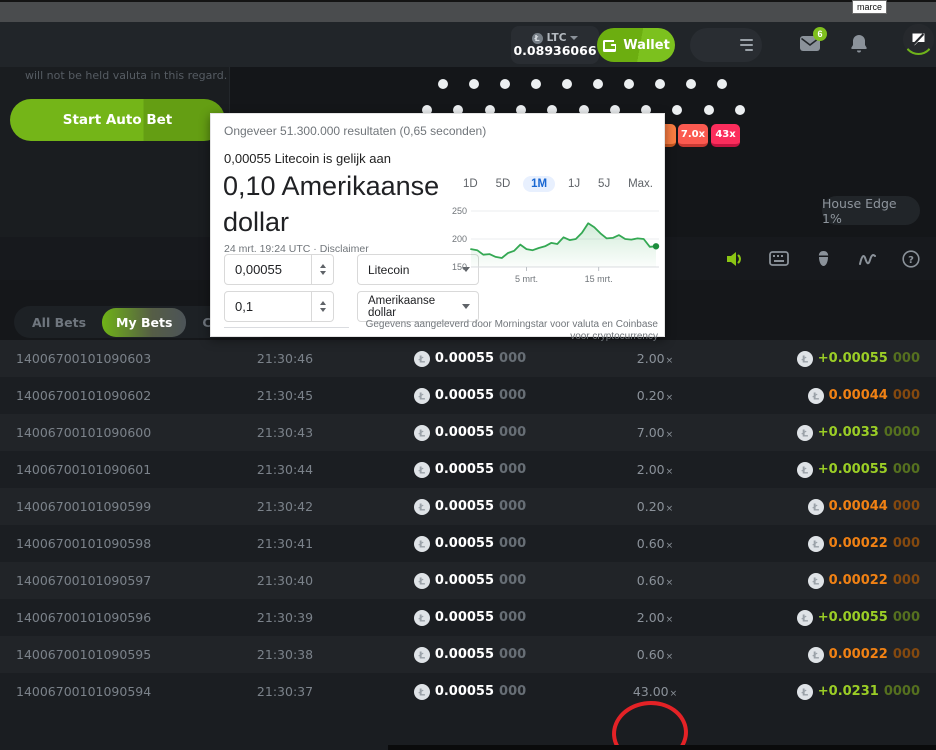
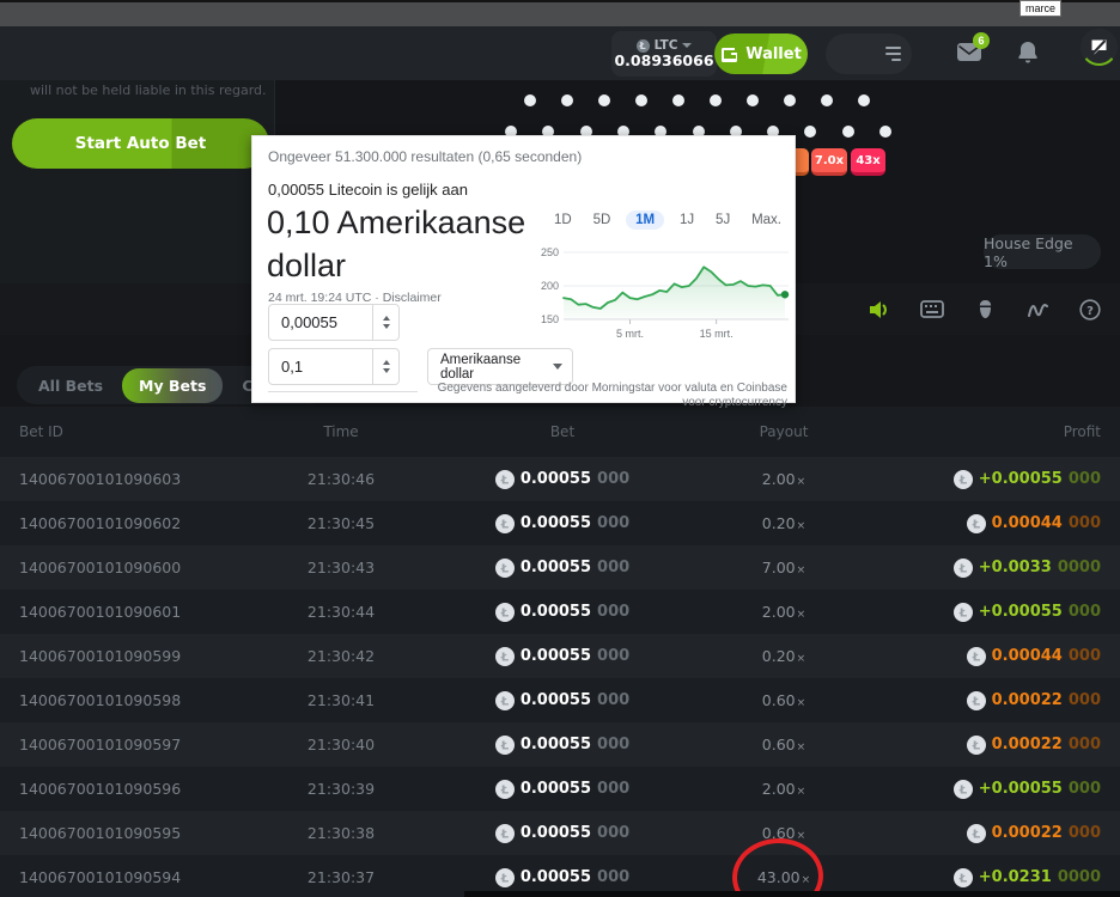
  marce
  Ł
  LTC
  0.08936066
  Wallet
  6
- will not be held valuta in this regard.
+ will not be held liable in this regard.
  Start Auto Bet
  7.0x
  43x
  House Edge 1%
  ?
  All Bets
  My Bets
+ Bet ID
+ Time
+ Bet
+ Payout
+ Profit
  14006700101090603
  21:30:46
  Ł
  0.00055
  000
  2.00×
  Ł
  +0.00055
  000
  14006700101090602
  21:30:45
  Ł
  0.00055
  000
  0.20×
  Ł
  0.00044
  000
  14006700101090600
  21:30:43
  Ł
  0.00055
  000
  7.00×
  Ł
  +0.0033
  0000
  14006700101090601
  21:30:44
  Ł
  0.00055
  000
  2.00×
  Ł
  +0.00055
  000
  14006700101090599
  21:30:42
  Ł
  0.00055
  000
  0.20×
  Ł
  0.00044
  000
  14006700101090598
  21:30:41
  Ł
  0.00055
  000
  0.60×
  Ł
  0.00022
  000
  14006700101090597
  21:30:40
  Ł
  0.00055
  000
  0.60×
  Ł
  0.00022
  000
  14006700101090596
  21:30:39
  Ł
  0.00055
  000
  2.00×
  Ł
  +0.00055
  000
  14006700101090595
  21:30:38
  Ł
  0.00055
  000
  0.60×
  Ł
  0.00022
  000
  14006700101090594
  21:30:37
  Ł
  0.00055
  000
  43.00×
  Ł
  +0.0231
  0000
  Ongeveer 51.300.000 resultaten (0,65 seconden)
  0,00055 Litecoin is gelijk aan
  0,10 Amerikaanse dollar
  24 mrt. 19:24 UTC · Disclaimer
  0,00055
- Litecoin
  0,1
  Amerikaanse dollar
  Gegevens aangeleverd door Morningstar voor valuta en Coinbase voor cryptocurrency
  1D
  5D
  1M
  1J
  5J
  Max.
  250
  200
  150
  5 mrt.
  15 mrt.
